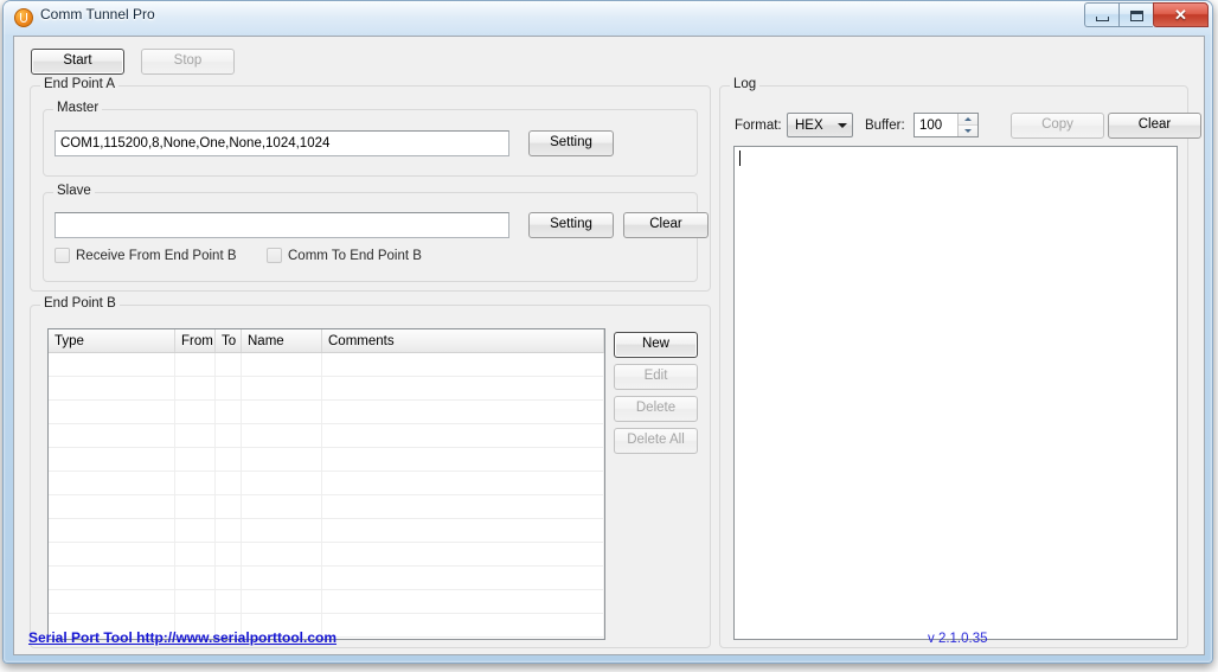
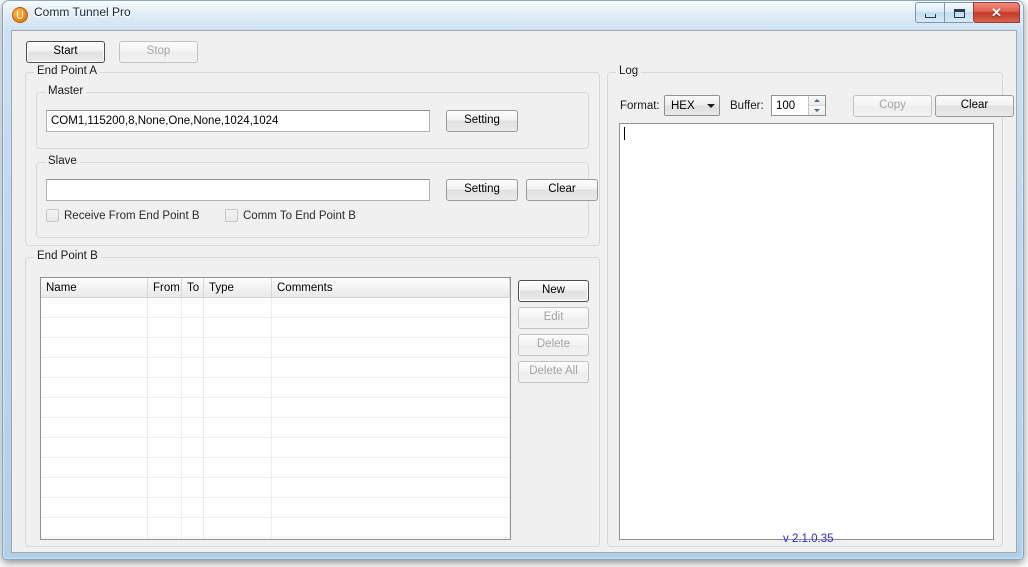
  Comm Tunnel Pro
  ✕
  Start
  Stop
  End Point A
  Master
  COM1,115200,8,None,One,None,1024,1024
  Setting
  Slave
  Setting
  Clear
  Receive From End Point B
  Comm To End Point B
  End Point B
- Type
+ Name
  From
  To
- Name
+ Type
  Comments
  New
  Edit
  Delete
  Delete All
  Log
  Format:
  HEX
  Buffer:
  100
  Copy
  Clear
- Serial Port Tool http://www.serialporttool.com
  v 2.1.0.35
